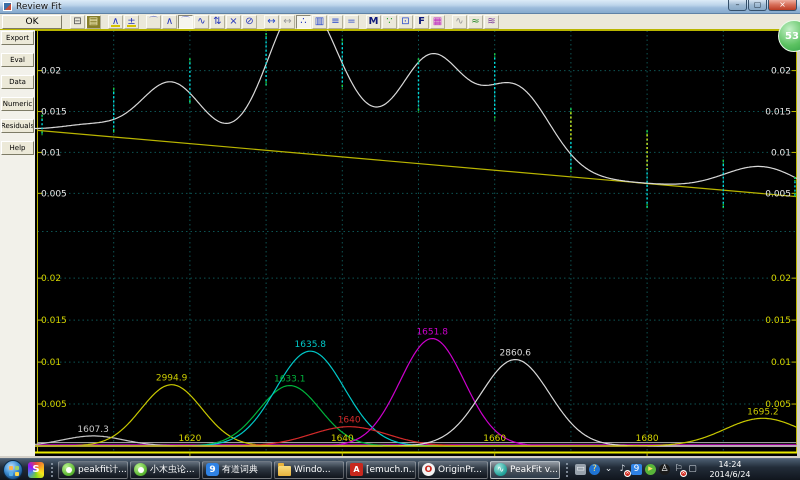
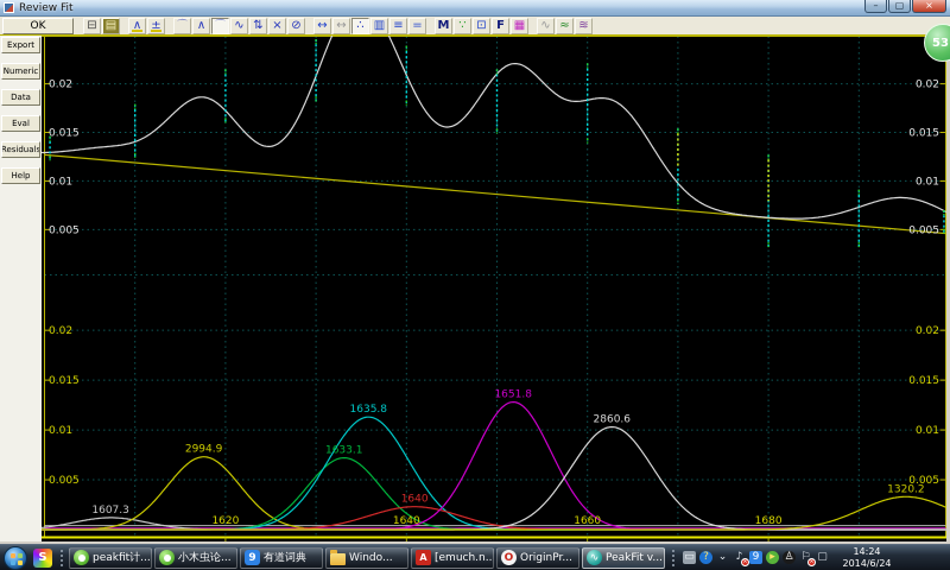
  Review Fit
  –
  ▢
  ×
  OK
  ⊟
  ▤
  ∧
  ±
  ⌒
  ∧
  ⌒
  ∿
  ⇅
  ×
  ⊘
  ↔
  ↔
  ∴
  ▥
  ≡
  =
  M
  ∵
  ⊡
  F
  ▦
  ∿
  ≈
  ≋
  Export
- Eval
+ Numeric
  Data
- Numeric
+ Eval
  Residuals
  Help
  0.02
  0.02
  0.015
  0.015
  0.01
  0.01
  0.005
  0.005
  0.02
  0.02
  0.015
  0.015
  0.01
  0.01
  0.005
  0.005
  1620
  1640
  1660
  1680
  1607.3
  2994.9
  1633.1
  1635.8
  1640
  1651.8
  2860.6
- 1695.2
+ 1320.2
  53
  S
  peakfit计...
  小木虫论...
  9
  有道词典
  Windo...
  A
  [emuch.n..
  O
  OriginPr...
  ∿
  PeakFit v...
  ▭
  ?
  ⌄
  ♪
  9
  ▸
  ♙
  ⚐
  ▢
  14:24
  2014/6/24
